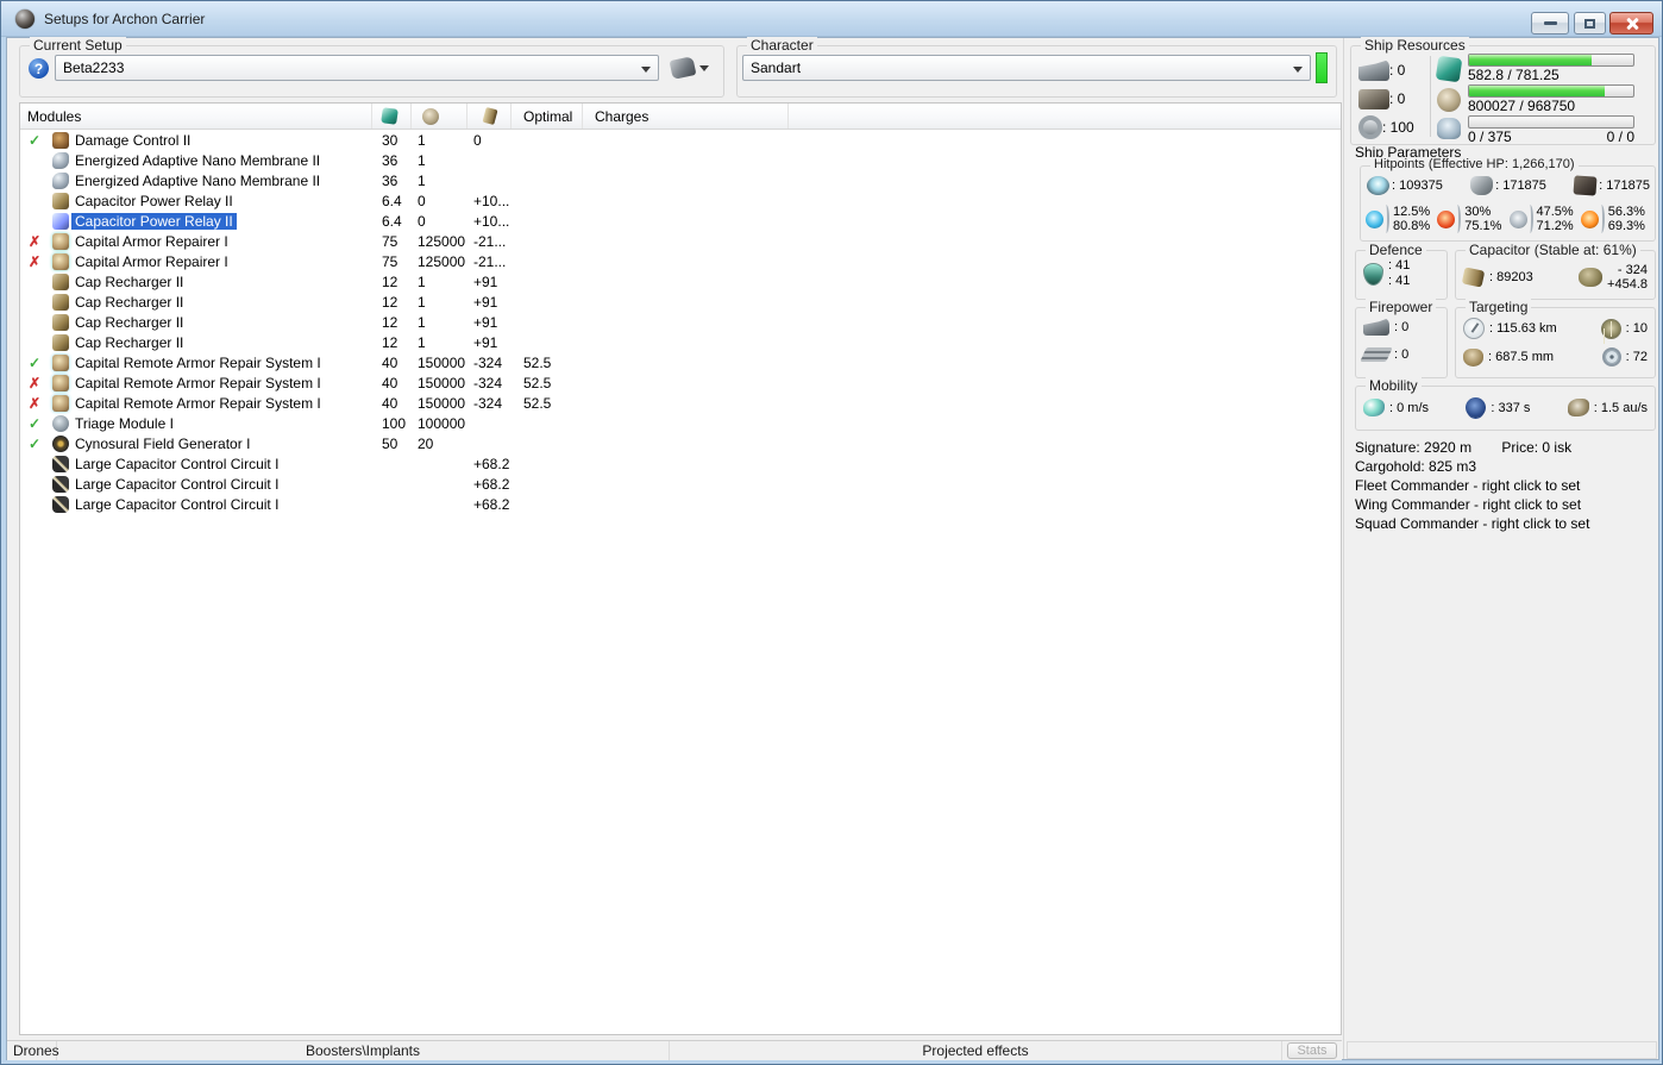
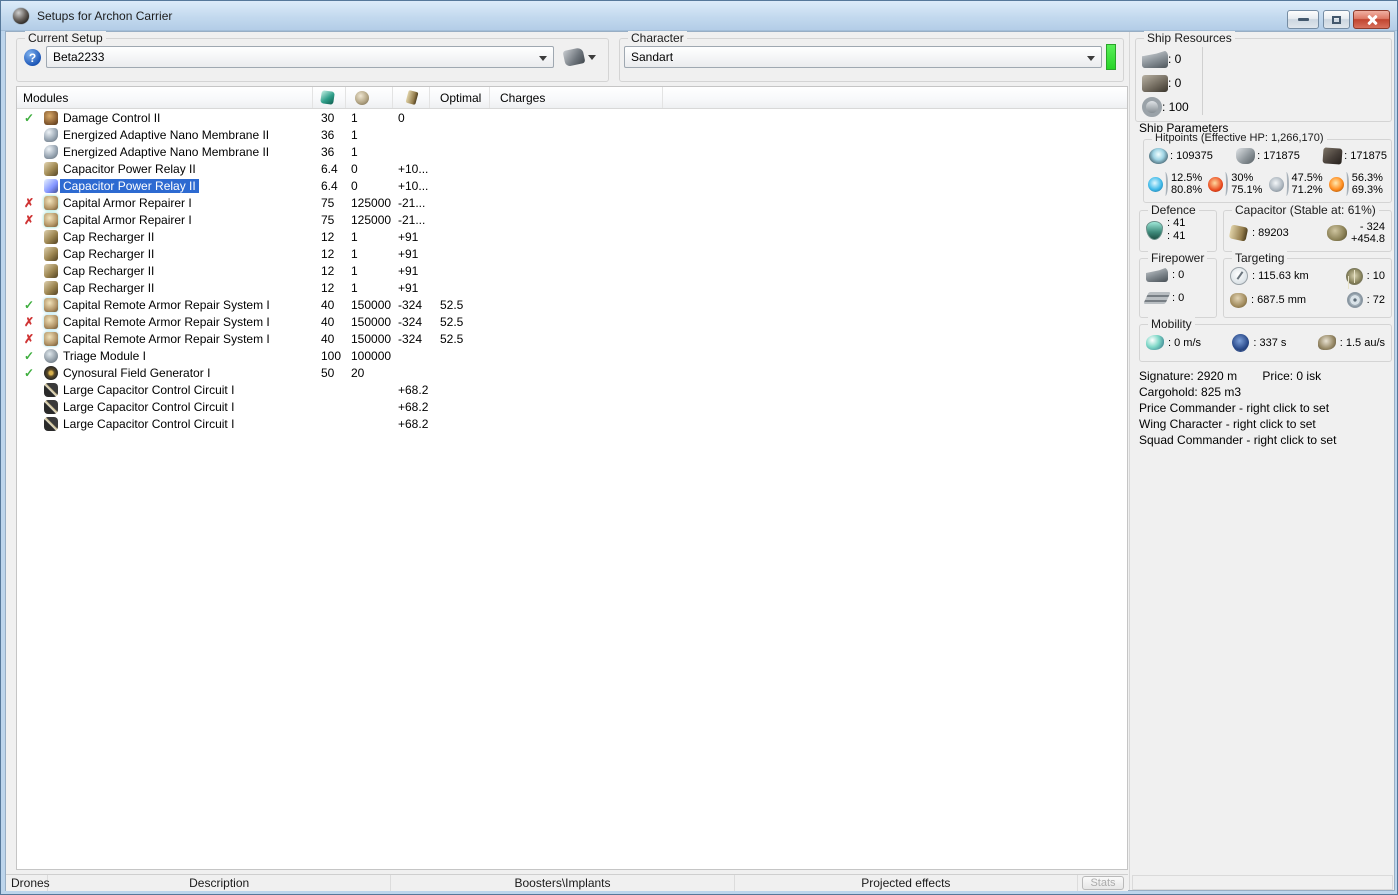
  Setups for Archon Carrier
  Current Setup
  Beta2233
  Character
  Sandart
  Modules
  Optimal
  Charges
  ✓
  Damage Control II
  30
  1
  0
  Energized Adaptive Nano Membrane II
  36
  1
  Energized Adaptive Nano Membrane II
  36
  1
  Capacitor Power Relay II
  6.4
  0
  +10...
  Capacitor Power Relay II
  6.4
  0
  +10...
  ✗
  Capital Armor Repairer I
  75
  125000
  -21...
  ✗
  Capital Armor Repairer I
  75
  125000
  -21...
  Cap Recharger II
  12
  1
  +91
  Cap Recharger II
  12
  1
  +91
  Cap Recharger II
  12
  1
  +91
  Cap Recharger II
  12
  1
  +91
  ✓
  Capital Remote Armor Repair System I
  40
  150000
  -324
  52.5
  ✗
  Capital Remote Armor Repair System I
  40
  150000
  -324
  52.5
  ✗
  Capital Remote Armor Repair System I
  40
  150000
  -324
  52.5
  ✓
  Triage Module I
  100
  100000
  ✓
  Cynosural Field Generator I
  50
  20
  Large Capacitor Control Circuit I
  +68.2
  Large Capacitor Control Circuit I
  +68.2
  Large Capacitor Control Circuit I
  +68.2
  Ship Resources
  0
  0
  100
- 582.8 / 781.25
- 800027 / 968750
- 0 / 375
- 0 / 0
  Ship Parameters
  Hitpoints (Effective HP: 1,266,170)
  109375
  171875
  171875
  12.5%
  80.8%
  30%
  75.1%
  47.5%
  71.2%
  56.3%
  69.3%
  Defence
  41
  41
  Capacitor (Stable at: 61%)
  89203
  - 324
  +454.8
  Firepower
  0
  0
  Targeting
  115.63 km
  10
  687.5 mm
  72
  Mobility
  0 m/s
  337 s
  1.5 au/s
  Signature: 2920 m Price: 0 isk
  Cargohold: 825 m3
- Fleet Commander - right click to set
+ Price Commander - right click to set
- Wing Commander - right click to set
+ Wing Character - right click to set
  Squad Commander - right click to set
  Drones
+ Description
  Boosters\Implants
  Projected effects
  Stats
